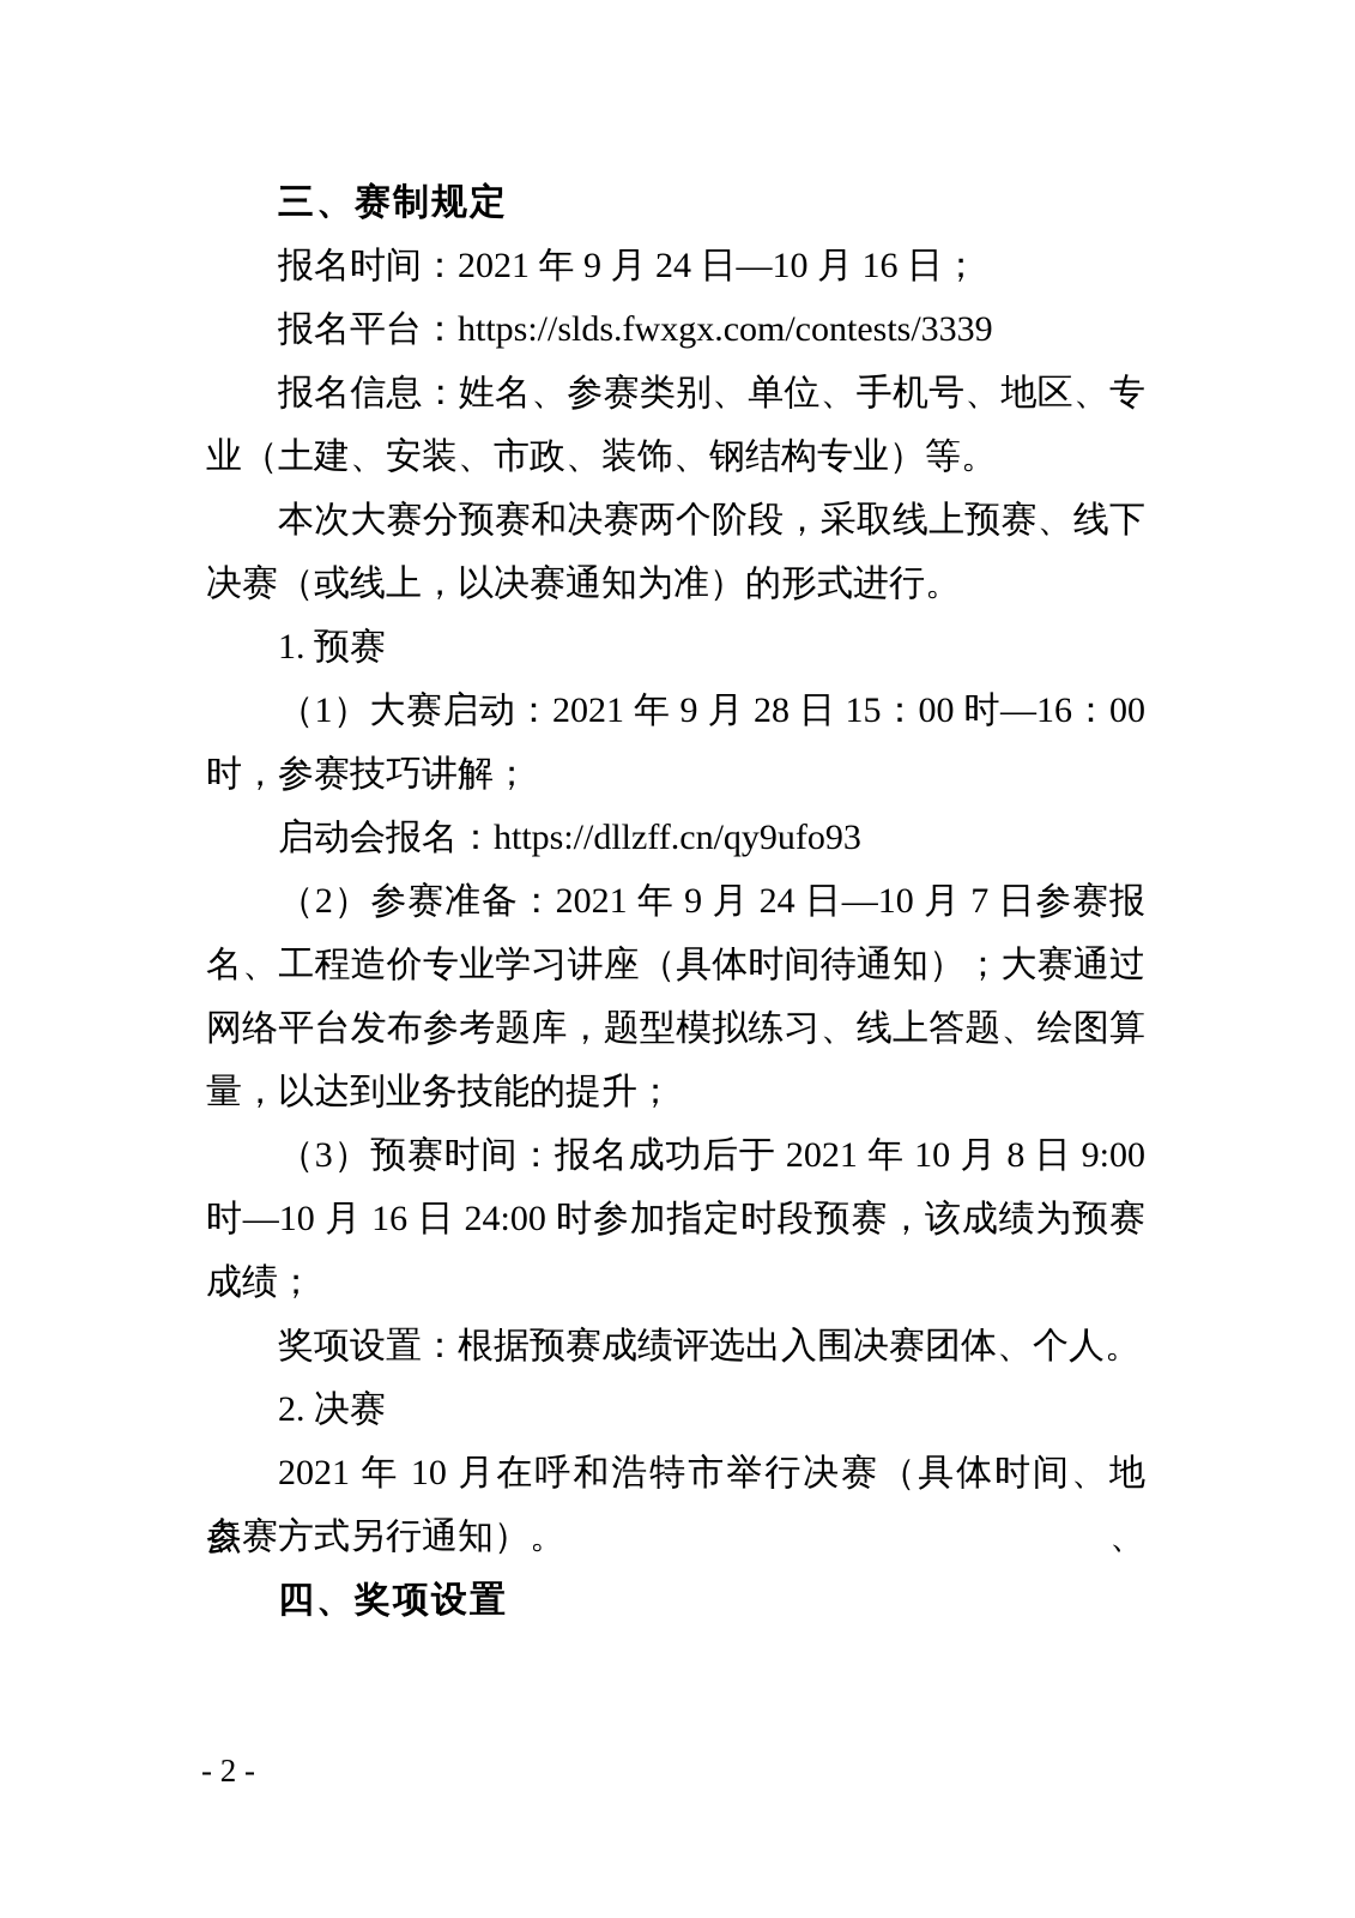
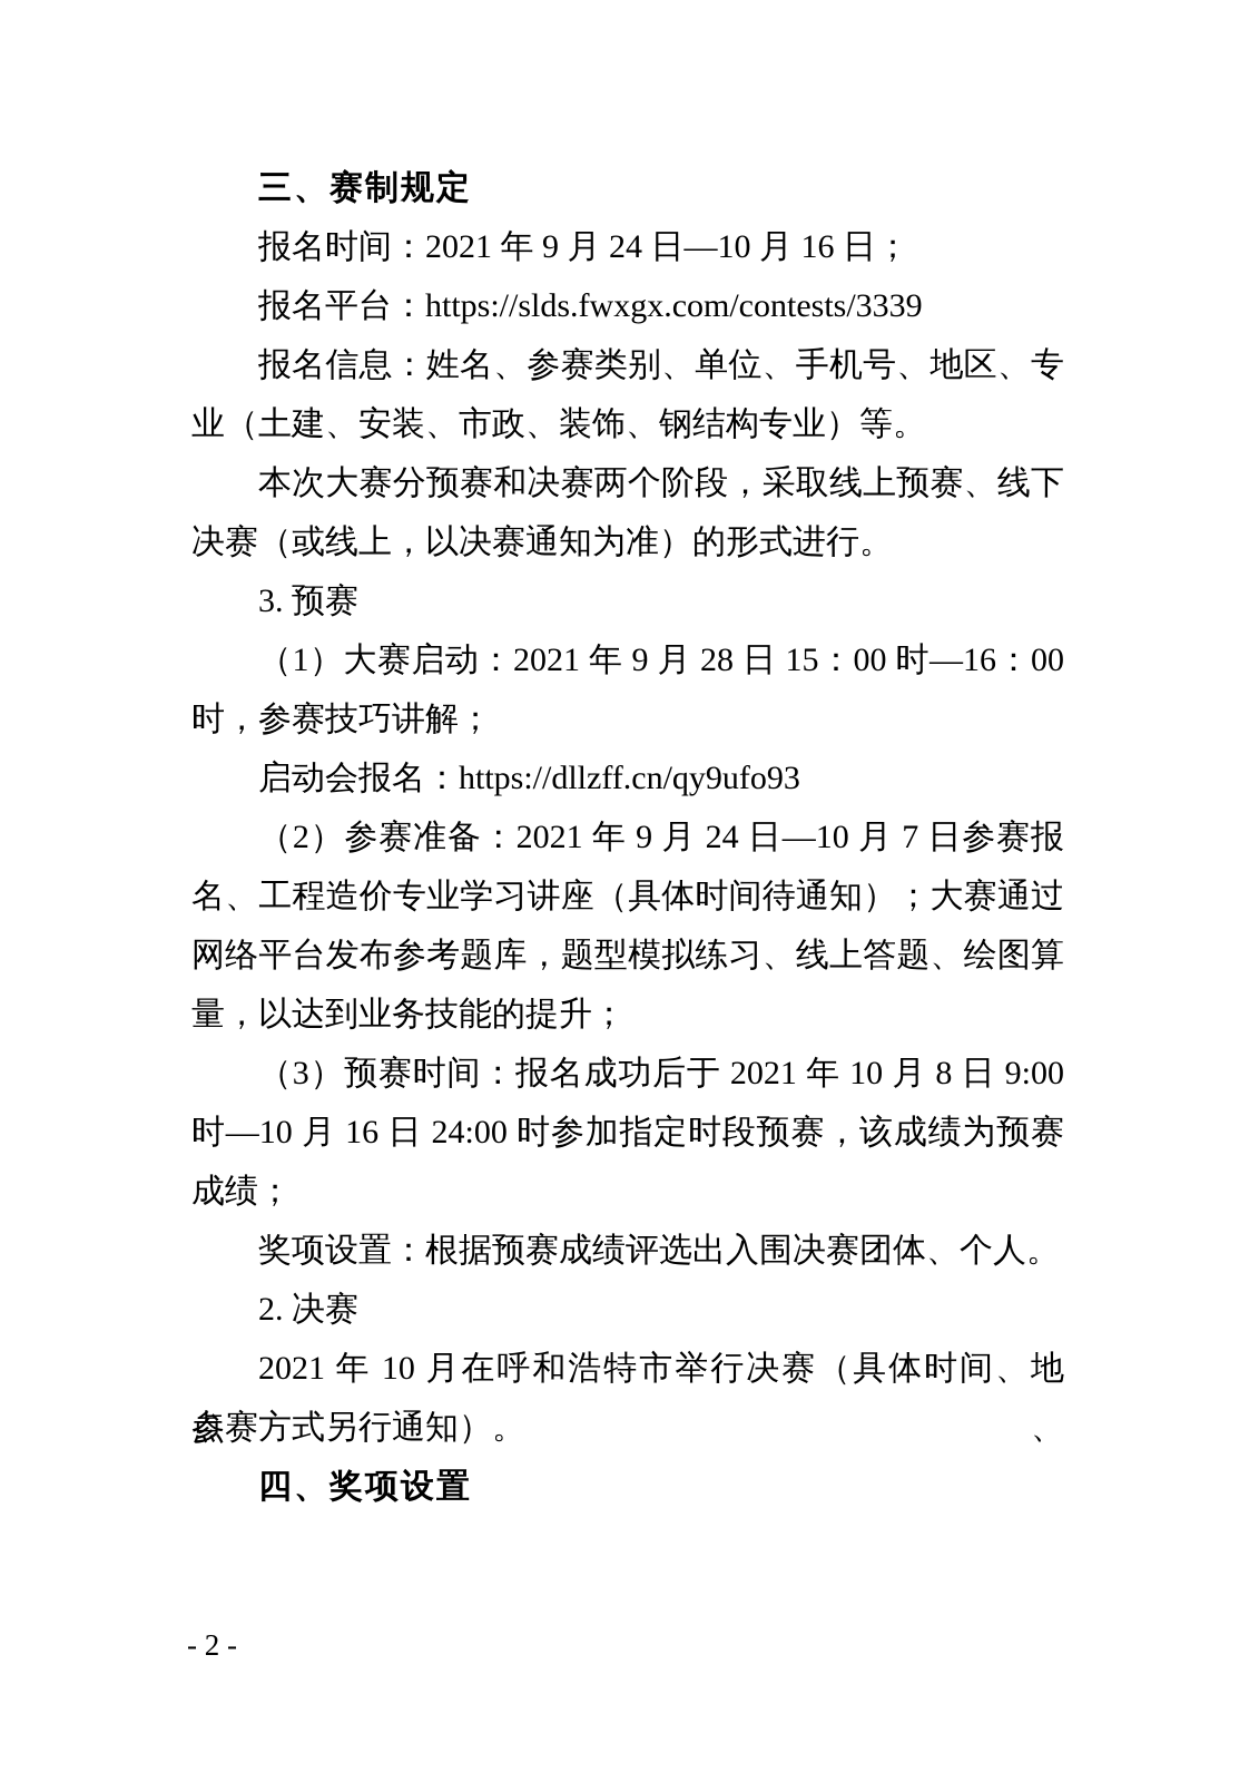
  三、赛制规定
  报名时间：2021 年 9 月 24 日—10 月 16 日；
  报名平台：https://slds.fwxgx.com/contests/3339
  报名信息：姓名、参赛类别、单位、手机号、地区、专
  业（土建、安装、市政、装饰、钢结构专业）等。
  本次大赛分预赛和决赛两个阶段，采取线上预赛、线下
  决赛（或线上，以决赛通知为准）的形式进行。
- 1. 预赛
+ 3. 预赛
  （1）大赛启动：2021 年 9 月 28 日 15：00 时—16：00
  时，参赛技巧讲解；
  启动会报名：https://dllzff.cn/qy9ufo93
  （2）参赛准备：2021 年 9 月 24 日—10 月 7 日参赛报
  名、工程造价专业学习讲座（具体时间待通知）；大赛通过
  网络平台发布参考题库，题型模拟练习、线上答题、绘图算
  量，以达到业务技能的提升；
  （3）预赛时间：报名成功后于 2021 年 10 月 8 日 9:00
  时—10 月 16 日 24:00 时参加指定时段预赛，该成绩为预赛
  成绩；
  奖项设置：根据预赛成绩评选出入围决赛团体、个人。
  2. 决赛
  2021 年 10 月在呼和浩特市举行决赛（具体时间、地点、
  参赛方式另行通知）。
  四、奖项设置
  - 2 -
